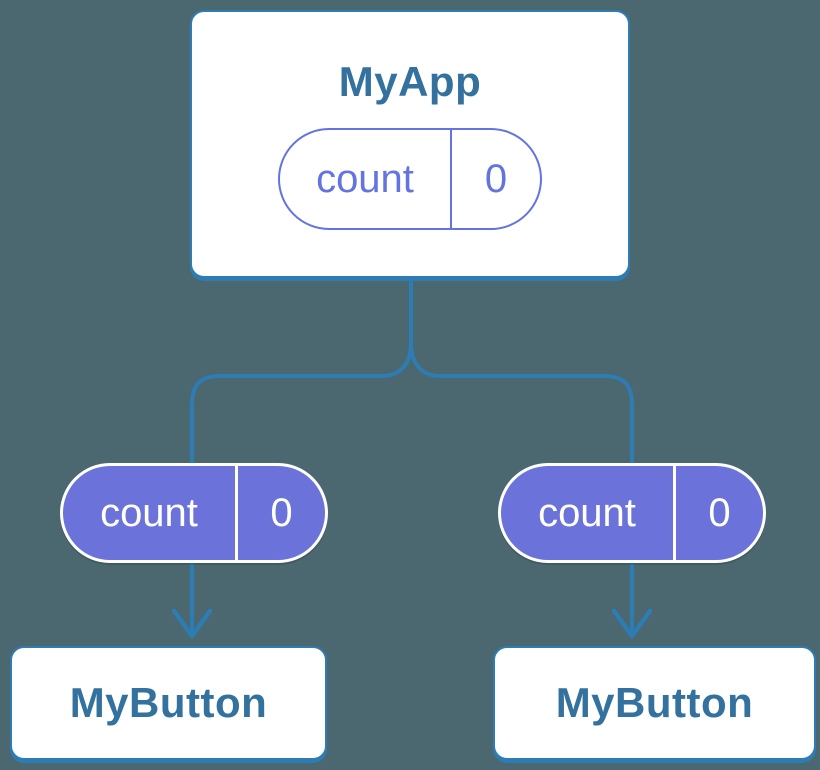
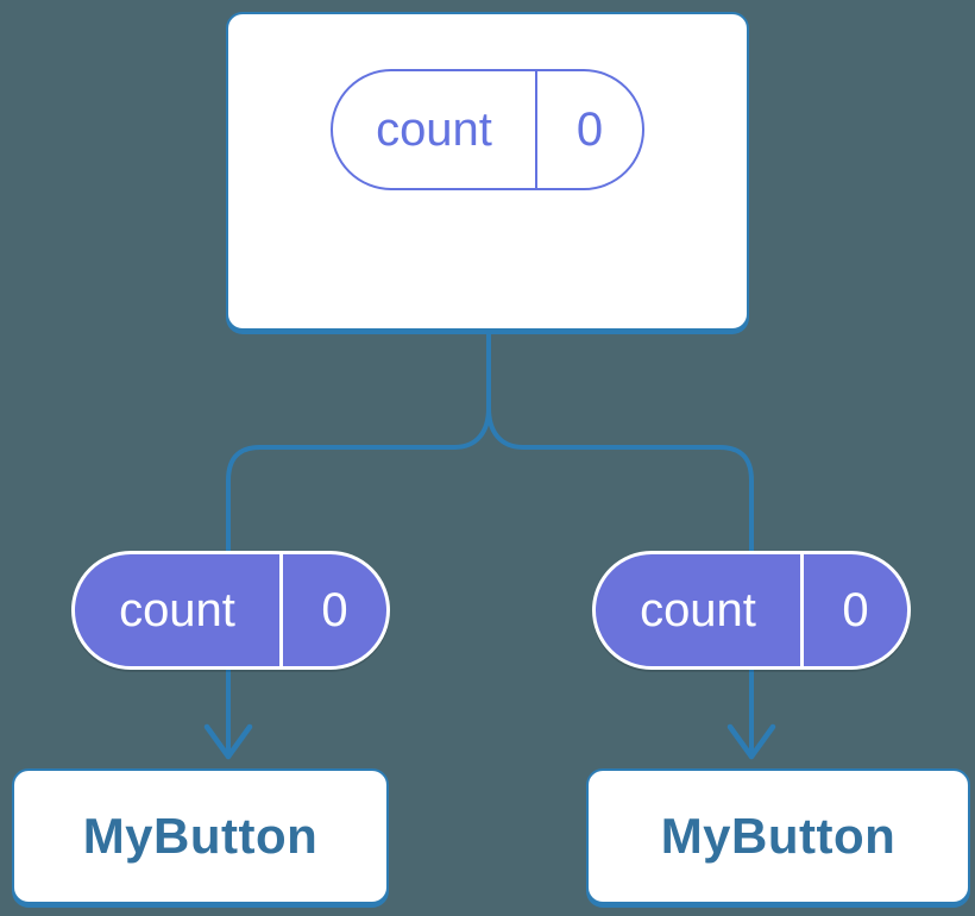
- MyApp
  count
  0
  count
  0
  count
  0
  MyButton
  MyButton
